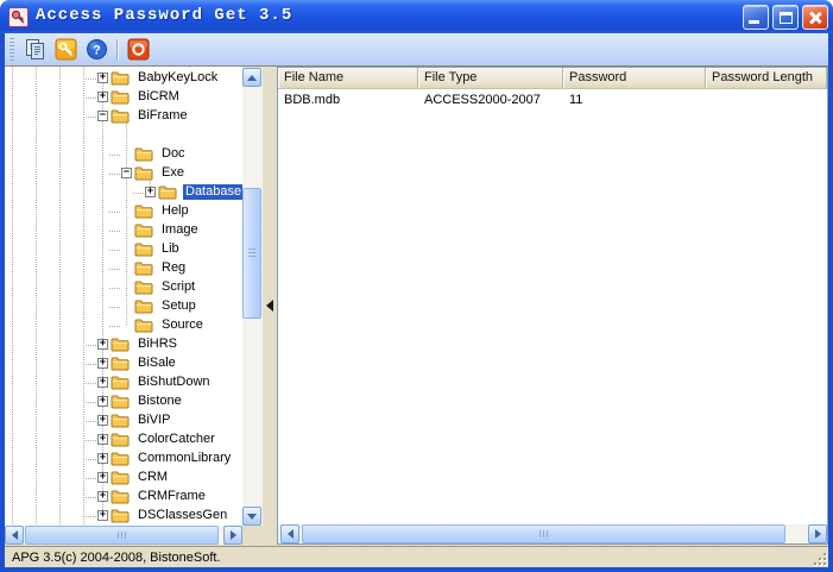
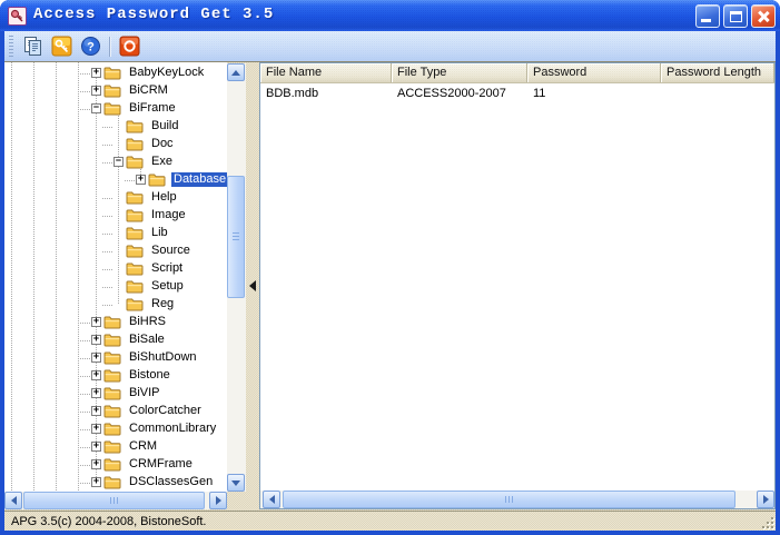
  Access Password Get 3.5
  ?
  +
  BabyKeyLock
  +
  BiCRM
  −
  BiFrame
+ Build
  Doc
  −
  Exe
  +
  Database
  Help
  Image
  Lib
- Reg
+ Source
  Script
  Setup
- Source
+ Reg
  +
  BiHRS
  +
  BiSale
  +
  BiShutDown
  +
  Bistone
  +
  BiVIP
  +
  ColorCatcher
  +
  CommonLibrary
  +
  CRM
  +
  CRMFrame
  +
  DSClassesGen
  File Name
  File Type
  Password
  Password Length
  BDB.mdb
  ACCESS2000-2007
  11
  APG 3.5(c) 2004-2008, BistoneSoft.
